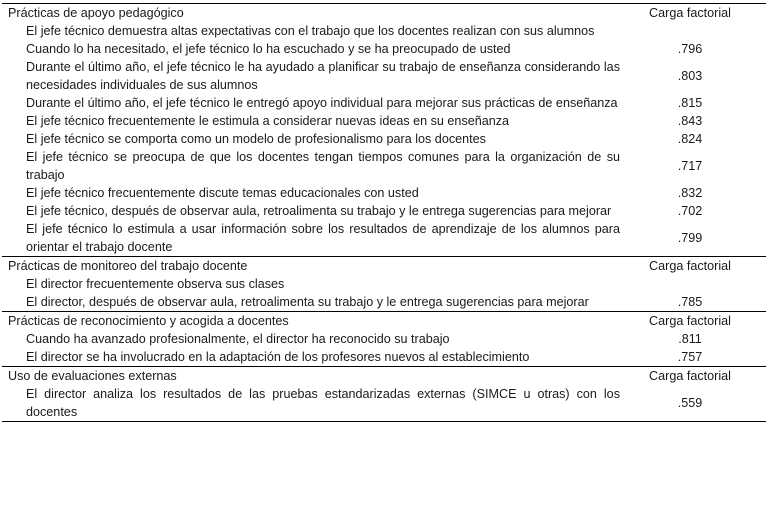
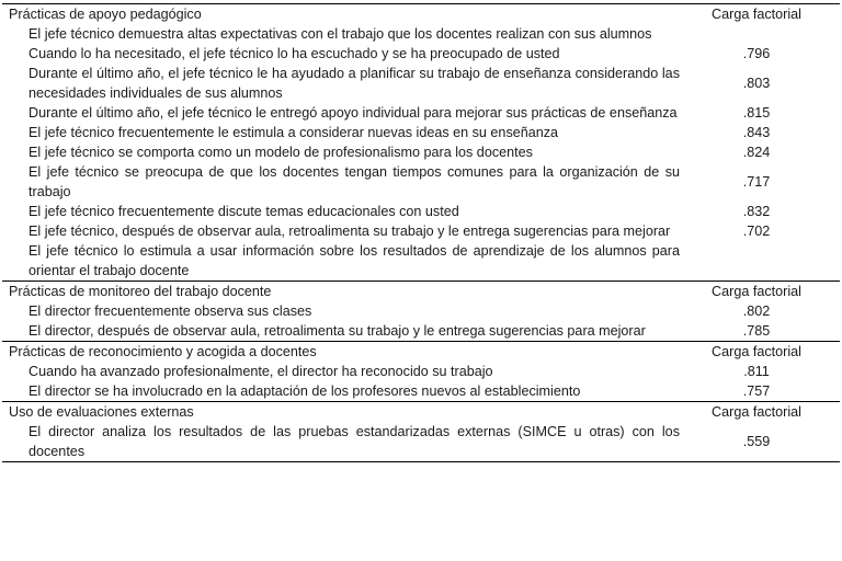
  Prácticas de apoyo pedagógico
  Carga factorial
  El jefe técnico demuestra altas expectativas con el trabajo que los docentes realizan con sus alumnos
  Cuando lo ha necesitado, el jefe técnico lo ha escuchado y se ha preocupado de usted
  .796
  Durante el último año, el jefe técnico le ha ayudado a planificar su trabajo de enseñanza considerando las necesidades individuales de sus alumnos
  .803
  Durante el último año, el jefe técnico le entregó apoyo individual para mejorar sus prácticas de enseñanza
  .815
  El jefe técnico frecuentemente le estimula a considerar nuevas ideas en su enseñanza
  .843
  El jefe técnico se comporta como un modelo de profesionalismo para los docentes
  .824
  El jefe técnico se preocupa de que los docentes tengan tiempos comunes para la organización de su trabajo
  .717
  El jefe técnico frecuentemente discute temas educacionales con usted
  .832
  El jefe técnico, después de observar aula, retroalimenta su trabajo y le entrega sugerencias para mejorar
  .702
  El jefe técnico lo estimula a usar información sobre los resultados de aprendizaje de los alumnos para orientar el trabajo docente
- .799
  Prácticas de monitoreo del trabajo docente
  Carga factorial
  El director frecuentemente observa sus clases
+ .802
  El director, después de observar aula, retroalimenta su trabajo y le entrega sugerencias para mejorar
  .785
  Prácticas de reconocimiento y acogida a docentes
  Carga factorial
  Cuando ha avanzado profesionalmente, el director ha reconocido su trabajo
  .811
  El director se ha involucrado en la adaptación de los profesores nuevos al establecimiento
  .757
  Uso de evaluaciones externas
  Carga factorial
  El director analiza los resultados de las pruebas estandarizadas externas (SIMCE u otras) con los docentes
  .559
